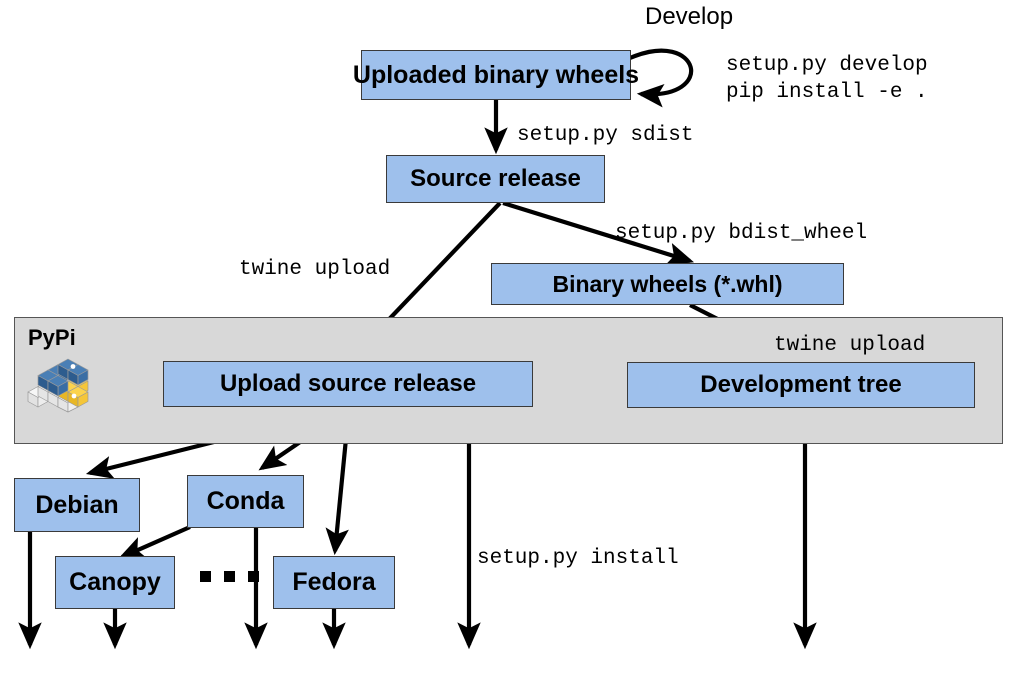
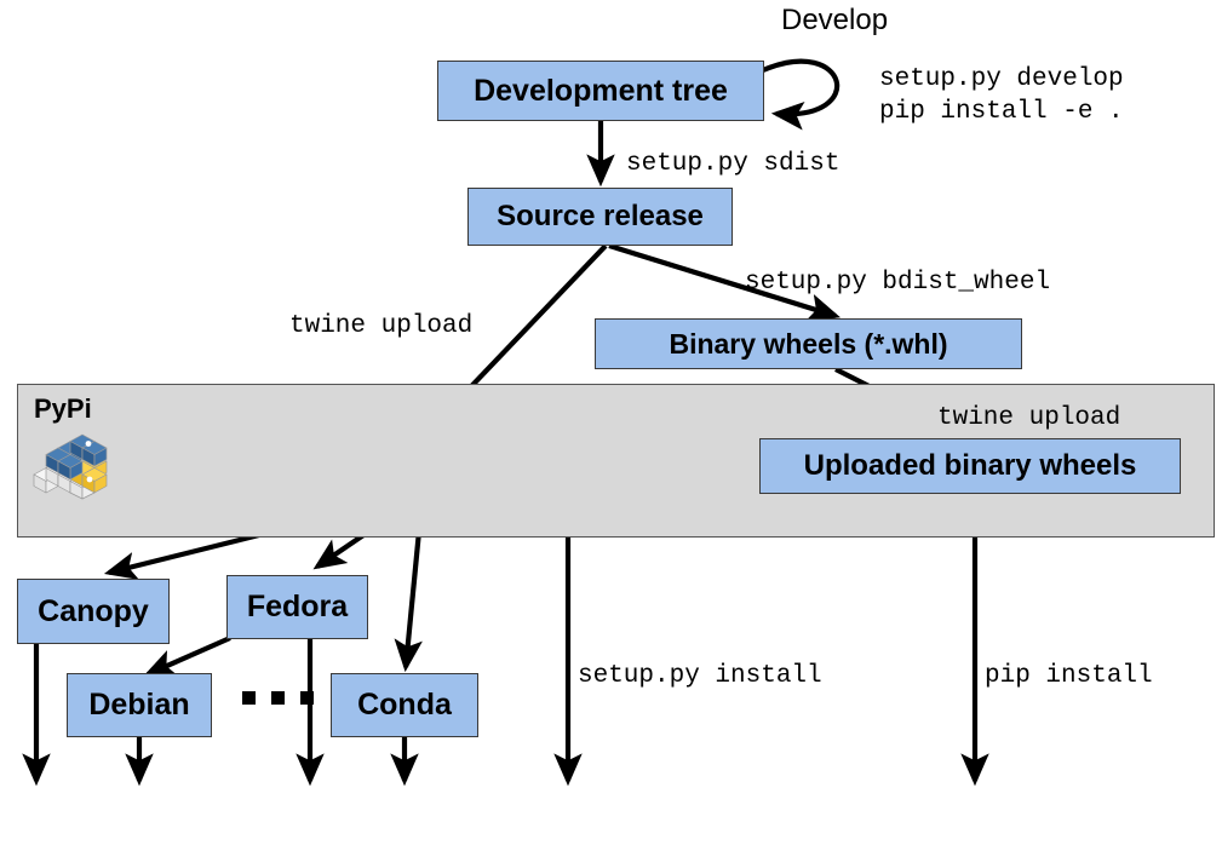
  PyPi
- Uploaded binary wheels
+ Development tree
  Source release
  Binary wheels (*.whl)
- Upload source release
- Development tree
+ Uploaded binary wheels
- Debian
+ Canopy
- Conda
+ Fedora
- Canopy
+ Debian
- Fedora
+ Conda
  Develop
  setup.py develop
  pip install -e .
  setup.py sdist
  setup.py bdist_wheel
  twine upload
  twine upload
  setup.py install
+ pip install
